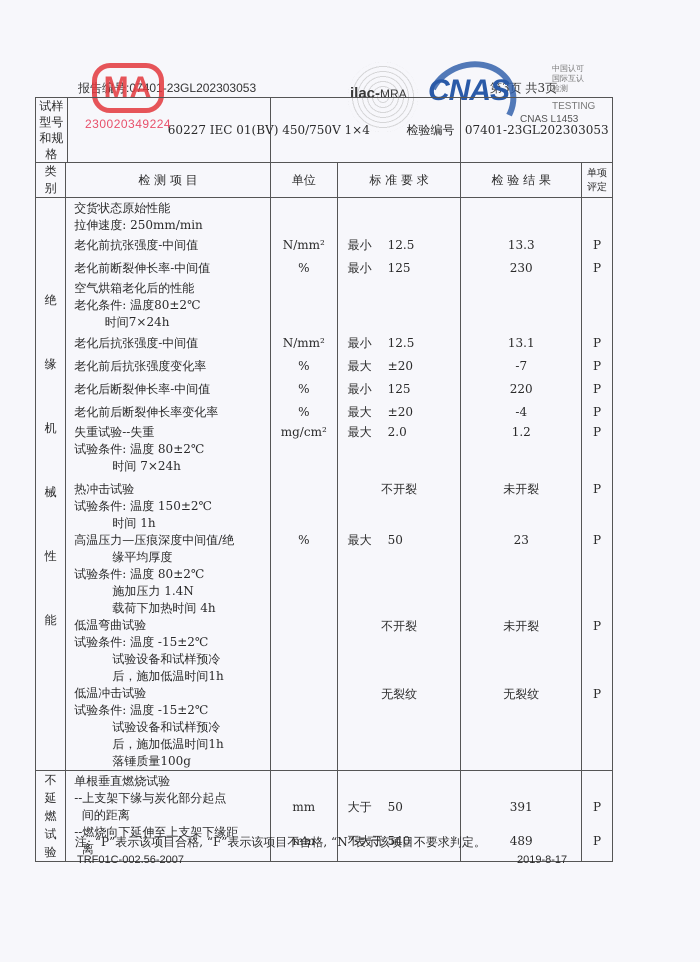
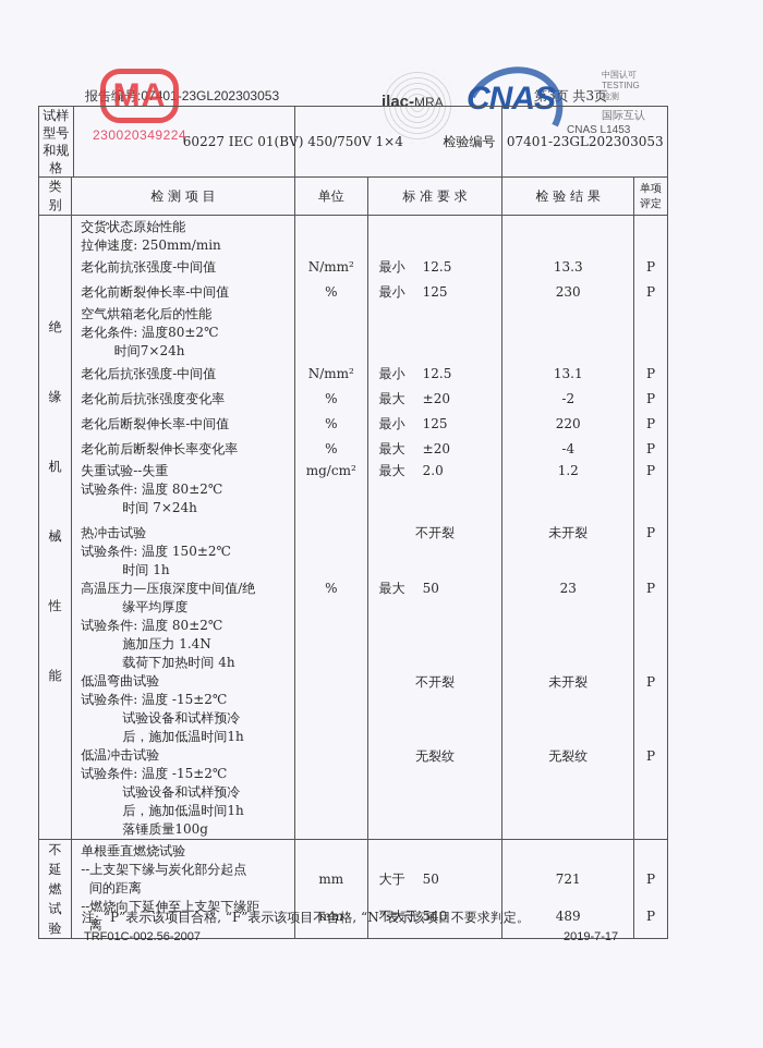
  报告编号:07401-23GL202303053
  第3页 共3页
  MA
  ilac-MRA
  CNAS
  中国认可
- 国际互认
+ TESTING
  检测
- TESTING
+ 国际互认
  试样型号 和规格	60227 IEC 01(BV) 450/750V 1×4
  	检验编号	07401-23GL202303053
  类 别	检 测 项 目	单位	标 准 要 求	检 验 结 果	单项 评定
- 绝 缘 机 械 性 能	交货状态原始性能 拉伸速度: 250mm/min 老化前抗张强度-中间值 老化前断裂伸长率-中间值 空气烘箱老化后的性能 老化条件: 温度80±2℃ 时间7×24h 老化后抗张强度-中间值 老化前后抗张强度变化率 老化后断裂伸长率-中间值 老化前后断裂伸长率变化率 失重试验--失重 试验条件: 温度 80±2℃ 时间 7×24h 热冲击试验 试验条件: 温度 150±2℃ 时间 1h 高温压力—压痕深度中间值/绝 缘平均厚度 试验条件: 温度 80±2℃ 施加压力 1.4N 载荷下加热时间 4h 低温弯曲试验 试验条件: 温度 -15±2℃ 试验设备和试样预冷 后，施加低温时间1h 低温冲击试验 试验条件: 温度 -15±2℃ 试验设备和试样预冷 后，施加低温时间1h 落锤质量100g	N/mm² % N/mm² % % % mg/cm² %	最小 12.5 最小 125 最小 12.5 最大 ±20 最小 125 最大 ±20 最大 2.0 不开裂 最大 50 不开裂 无裂纹	13.3 230 13.1 -7 220 -4 1.2 未开裂 23 未开裂 无裂纹	P P P P P P P P P P P
+ 绝 缘 机 械 性 能	交货状态原始性能 拉伸速度: 250mm/min 老化前抗张强度-中间值 老化前断裂伸长率-中间值 空气烘箱老化后的性能 老化条件: 温度80±2℃ 时间7×24h 老化后抗张强度-中间值 老化前后抗张强度变化率 老化后断裂伸长率-中间值 老化前后断裂伸长率变化率 失重试验--失重 试验条件: 温度 80±2℃ 时间 7×24h 热冲击试验 试验条件: 温度 150±2℃ 时间 1h 高温压力—压痕深度中间值/绝 缘平均厚度 试验条件: 温度 80±2℃ 施加压力 1.4N 载荷下加热时间 4h 低温弯曲试验 试验条件: 温度 -15±2℃ 试验设备和试样预冷 后，施加低温时间1h 低温冲击试验 试验条件: 温度 -15±2℃ 试验设备和试样预冷 后，施加低温时间1h 落锤质量100g	N/mm² % N/mm² % % % mg/cm² %	最小 12.5 最小 125 最小 12.5 最大 ±20 最小 125 最大 ±20 最大 2.0 不开裂 最大 50 不开裂 无裂纹	13.3 230 13.1 -2 220 -4 1.2 未开裂 23 未开裂 无裂纹	P P P P P P P P P P P
- 不 延 燃 试 验	单根垂直燃烧试验 --上支架下缘与炭化部分起点 间的距离 --燃烧向下延伸至上支架下缘距 离	mm mm	大于 50 不大于 540	391 489	P P
+ 不 延 燃 试 验	单根垂直燃烧试验 --上支架下缘与炭化部分起点 间的距离 --燃烧向下延伸至上支架下缘距 离	mm mm	大于 50 不大于 540	721 489	P P
  230020349224
  CNAS L1453
  注: “P”表示该项目合格, “F”表示该项目不合格, “N”表示该项目不要求判定。
  TRF01C-002.56-2007
- 2019-8-17
+ 2019-7-17
